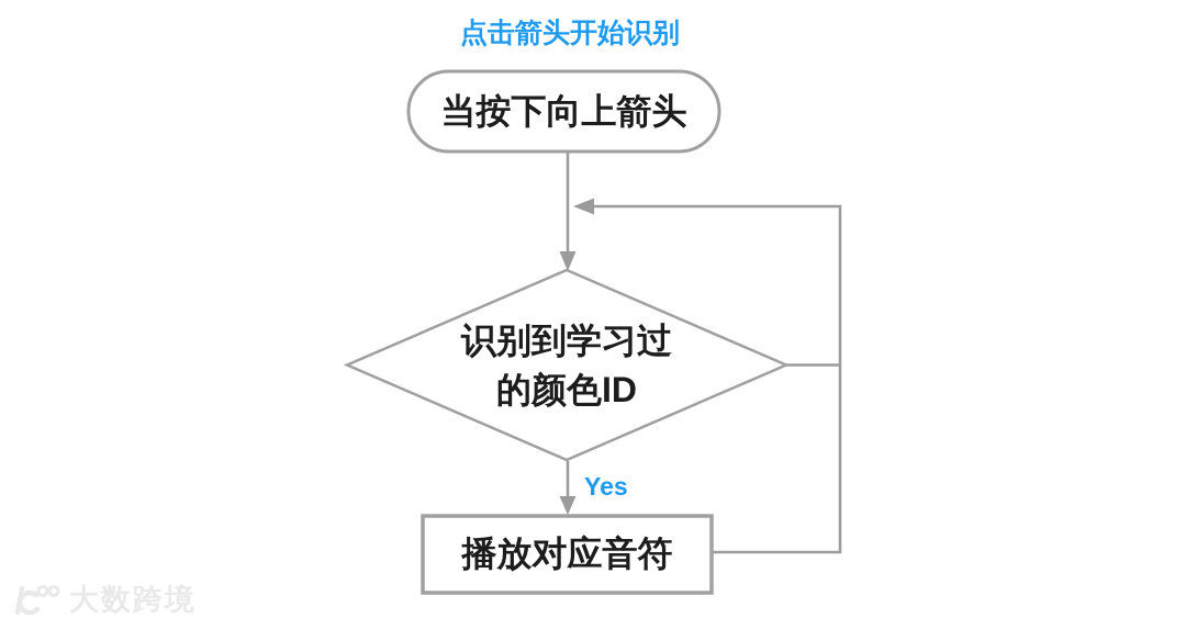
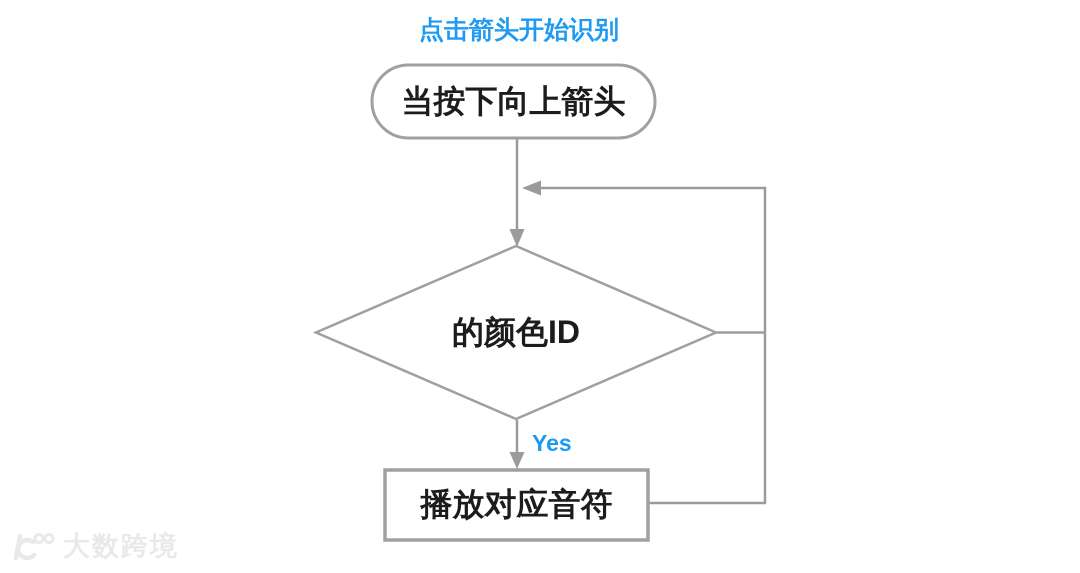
  点击箭头开始识别
  当按下向上箭头
- 识别到学习过
  的颜色ID
  Yes
  播放对应音符
